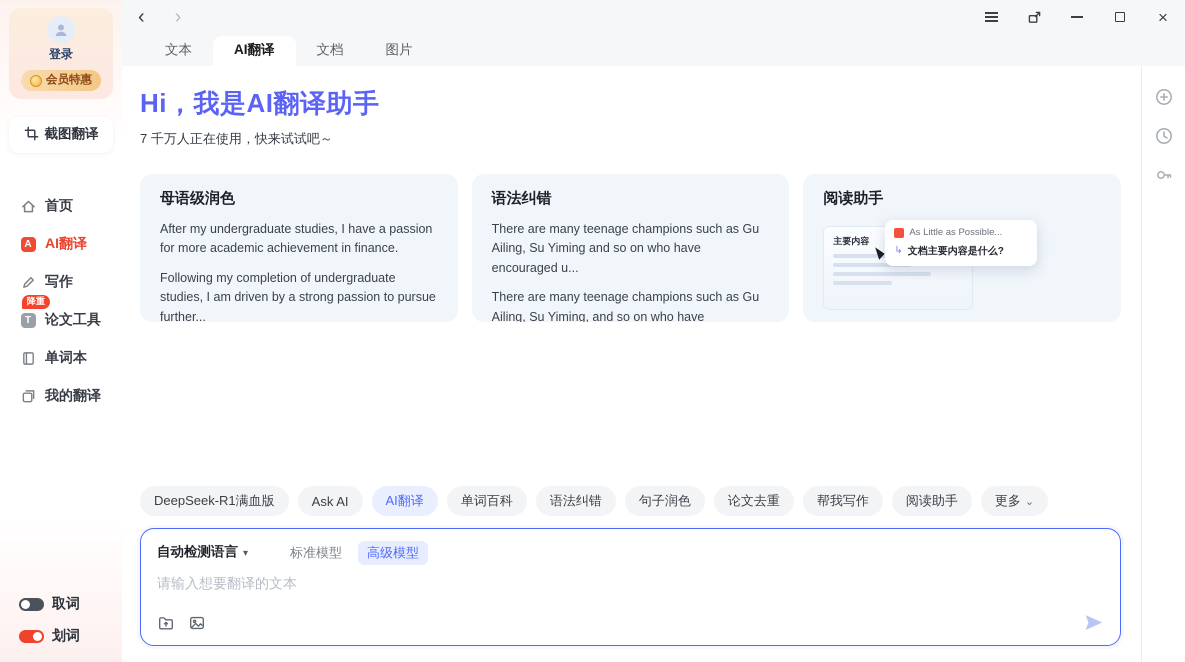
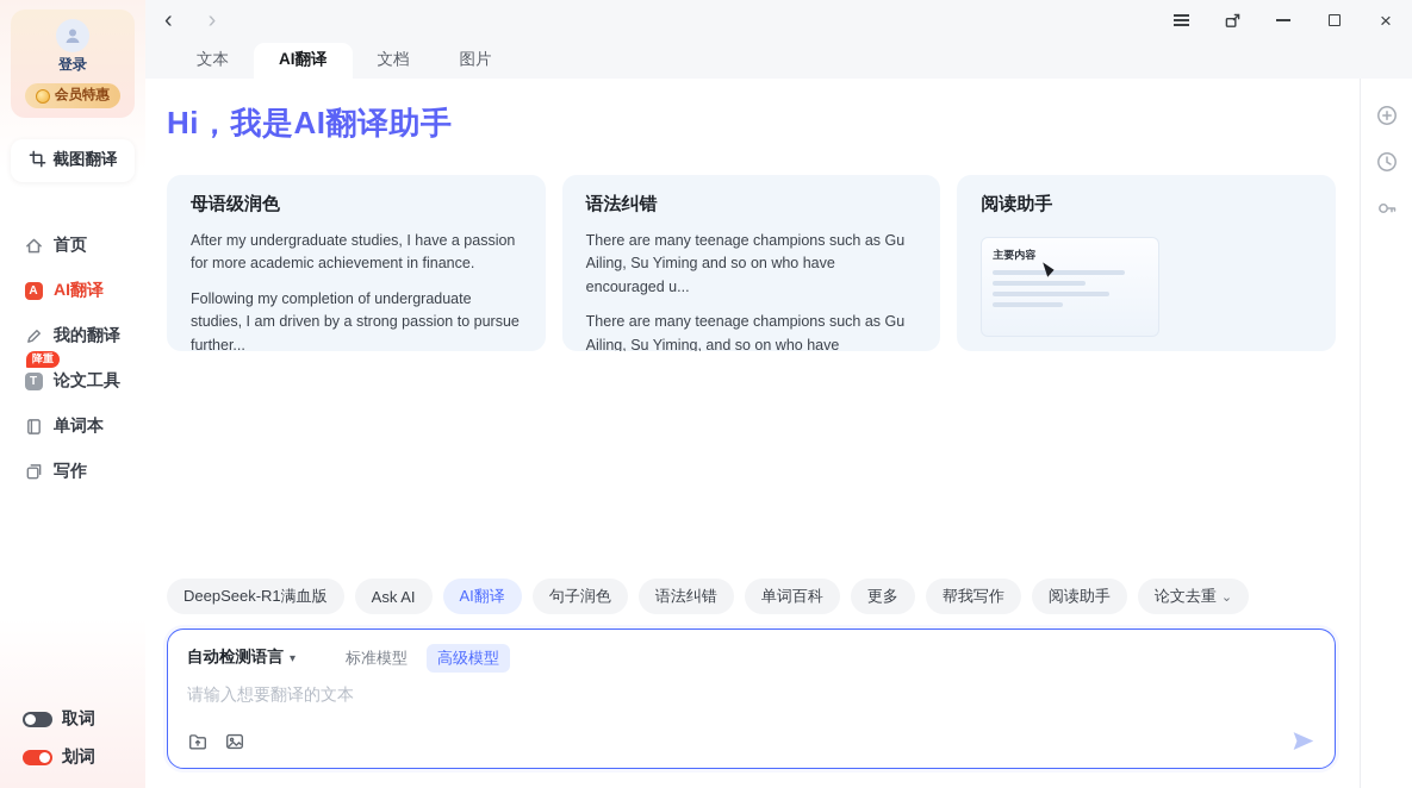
  登录
  会员特惠
  截图翻译
  首页
  A
  AI翻译
- 写作
+ 我的翻译
  降重
  T
  论文工具
  单词本
- 我的翻译
+ 写作
  取词
  划词
  ‹
  ›
  ×
  文本
  AI翻译
  文档
  图片
  Hi，我是AI翻译助手
- 7 千万人正在使用，快来试试吧～
  母语级润色
  After my undergraduate studies, I have a passion for more academic achievement in finance.
  Following my completion of undergraduate studies, I am driven by a strong passion to pursue further...
  语法纠错
  There are many teenage champions such as Gu Ailing, Su Yiming and so on who have encouraged u...
  There are many teenage champions such as Gu Ailing, Su Yiming, and so on who have
  阅读助手
  主要内容
- As Little as Possible...
- ↳
- 文档主要内容是什么?
  DeepSeek-R1满血版
  Ask AI
  AI翻译
- 单词百科
+ 句子润色
  语法纠错
- 句子润色
+ 单词百科
- 论文去重
+ 更多
  帮我写作
  阅读助手
- 更多
+ 论文去重
  ⌄
  自动检测语言
  ▾
  标准模型
  高级模型
  请输入想要翻译的文本
